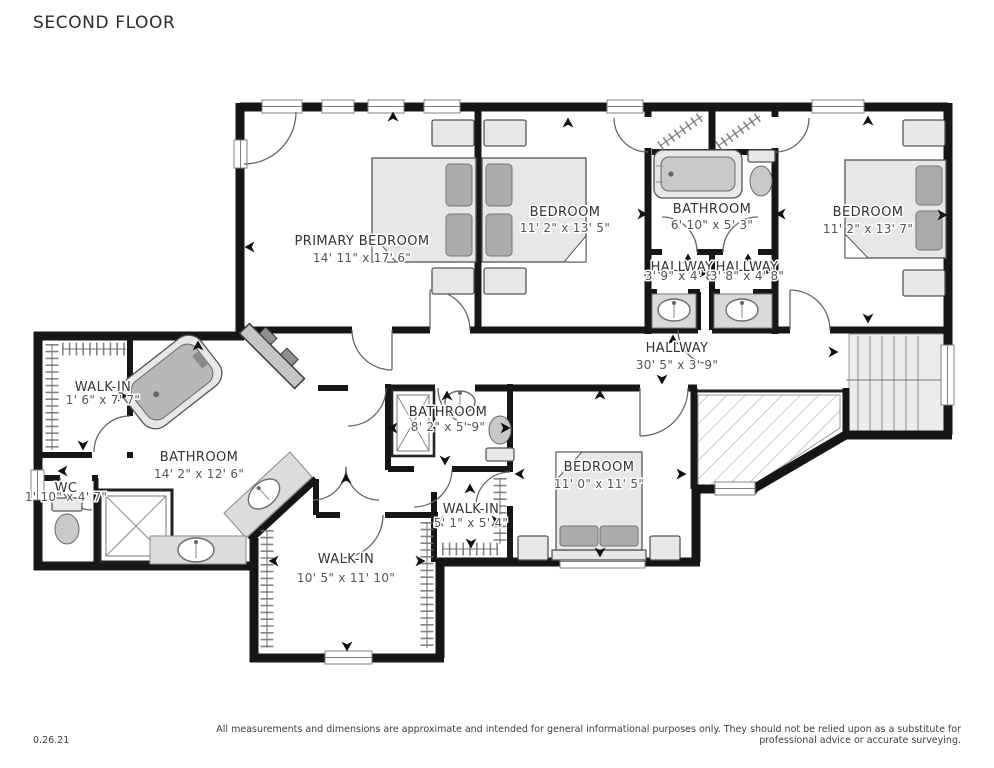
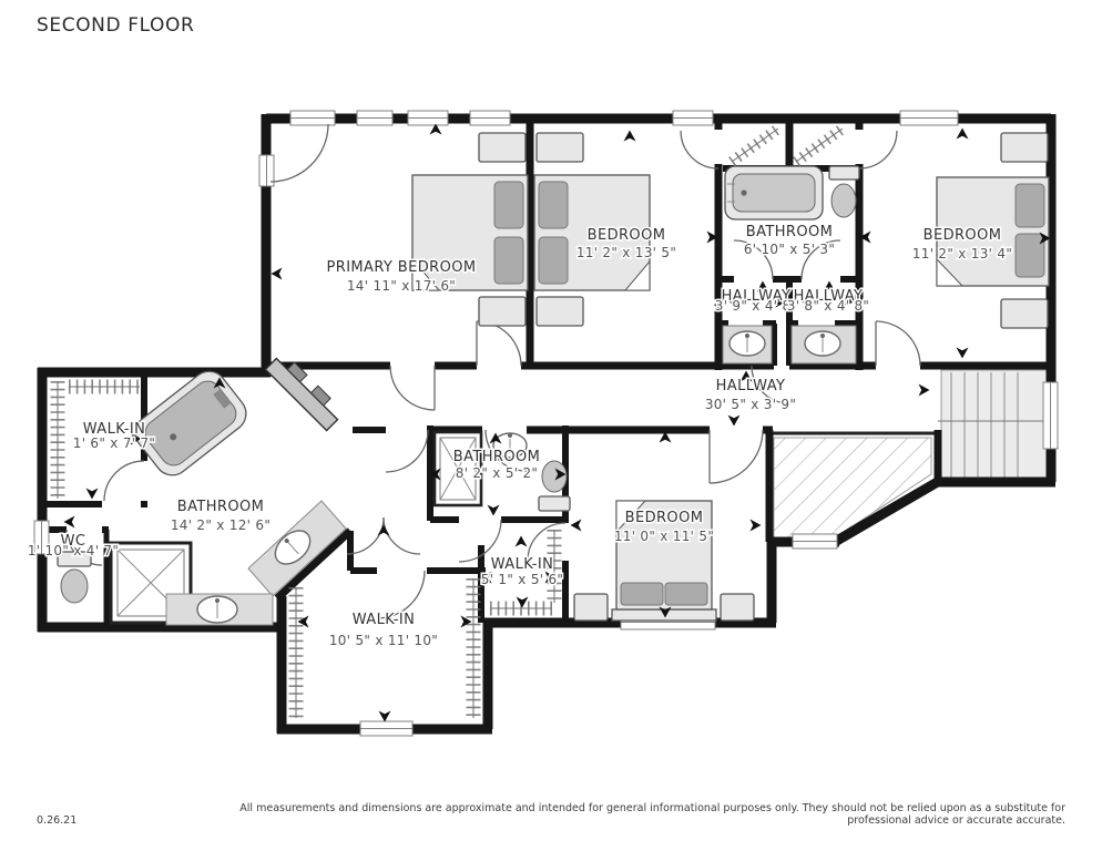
  SECOND FLOOR
  PRIMARY BEDROOM
  14' 11" x 17' 6"
  BEDROOM
  11' 2" x 13' 5"
  BATHROOM
  6' 10" x 5' 3"
  BEDROOM
- 11' 2" x 13' 7"
+ 11' 2" x 13' 4"
  HALLWAY
  3' 9" x 4' 8"
  HALLWAY
  3' 8" x 4' 8"
  HALLWAY
  30' 5" x 3' 9"
  WALK-IN
  1' 6" x 7' 7"
  BATHROOM
  14' 2" x 12' 6"
  WC
  1' 10" x 4' 7"
  BATHROOM
- 8' 2" x 5' 9"
+ 8' 2" x 5' 2"
  WALK-IN
- 5' 1" x 5' 4"
+ 5' 1" x 5' 6"
  BEDROOM
  11' 0" x 11' 5"
  WALK-IN
  10' 5" x 11' 10"
  0.26.21
- All measurements and dimensions are approximate and intended for general informational purposes only. They should not be relied upon as a substitute for professional advice or accurate surveying.
+ All measurements and dimensions are approximate and intended for general informational purposes only. They should not be relied upon as a substitute for professional advice or accurate accurate.
